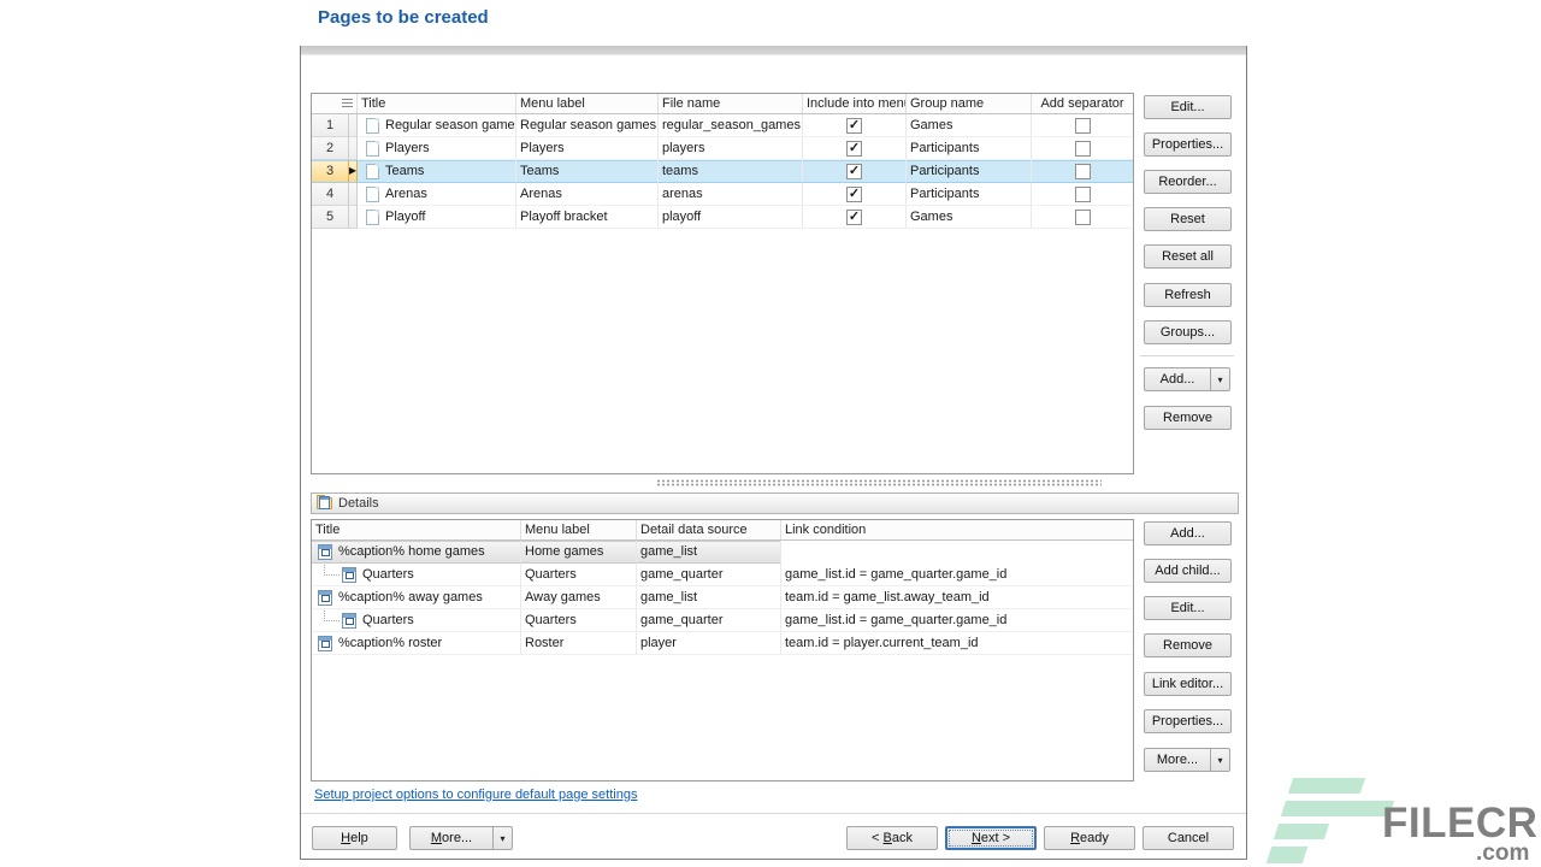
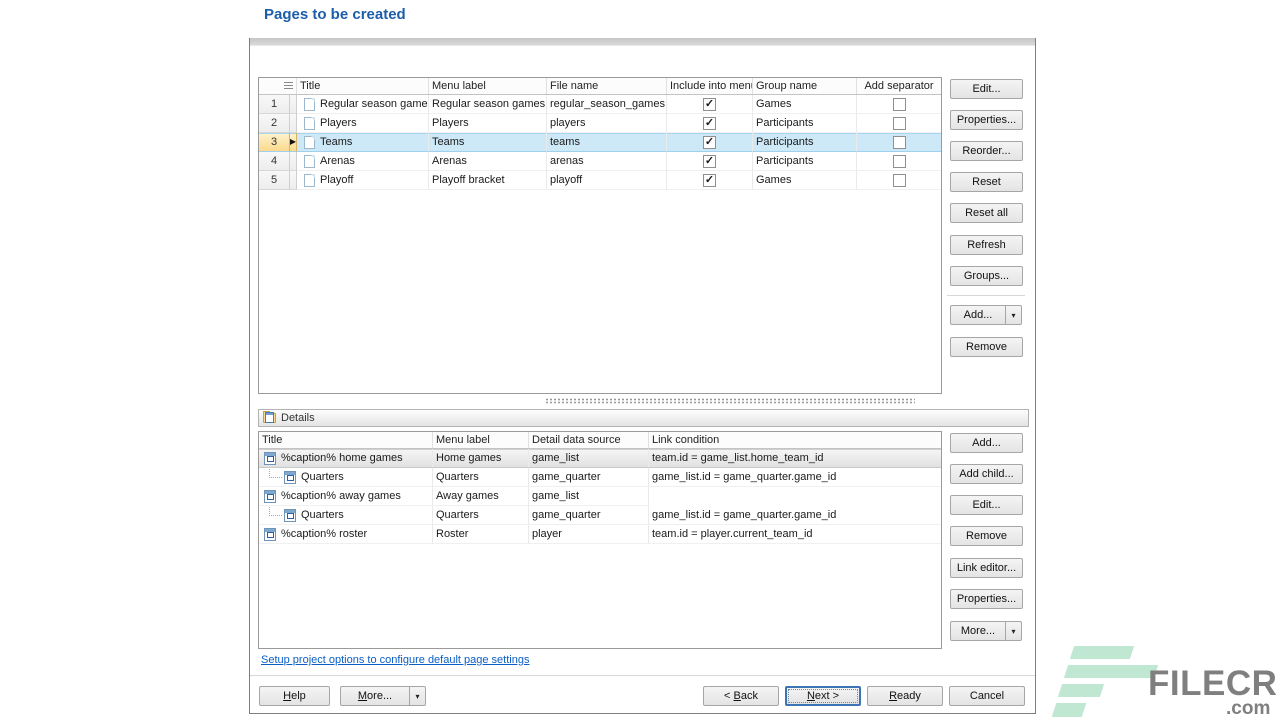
  Pages to be created
  Title
  Menu label
  File name
  Include into men
  Group name
  Add separator
  1
  Regular season game
  Regular season games
  regular_season_games
  ✓
  Games
  2
  Players
  Players
  players
  ✓
  Participants
  3
  ▶
  Teams
  Teams
  teams
  ✓
  Participants
  4
  Arenas
  Arenas
  arenas
  ✓
  Participants
  5
  Playoff
  Playoff bracket
  playoff
  ✓
  Games
  Edit...
  Properties...
  Reorder...
  Reset
  Reset all
  Refresh
  Groups...
  Add...
  ▾
  Remove
  Details
  Title
  Menu label
  Detail data source
  Link condition
  %caption% home games
  Home games
  game_list
+ team.id = game_list.home_team_id
  Quarters
  Quarters
  game_quarter
  game_list.id = game_quarter.game_id
  %caption% away games
  Away games
  game_list
- team.id = game_list.away_team_id
  Quarters
  Quarters
  game_quarter
  game_list.id = game_quarter.game_id
  %caption% roster
  Roster
  player
  team.id = player.current_team_id
  Add...
  Add child...
  Edit...
  Remove
  Link editor...
  Properties...
  More...
  ▾
  Setup project options to configure default page settings
  Help
  More...
  ▾
  < Back
  Next >
  Ready
  Cancel
  FILECR
  .com
